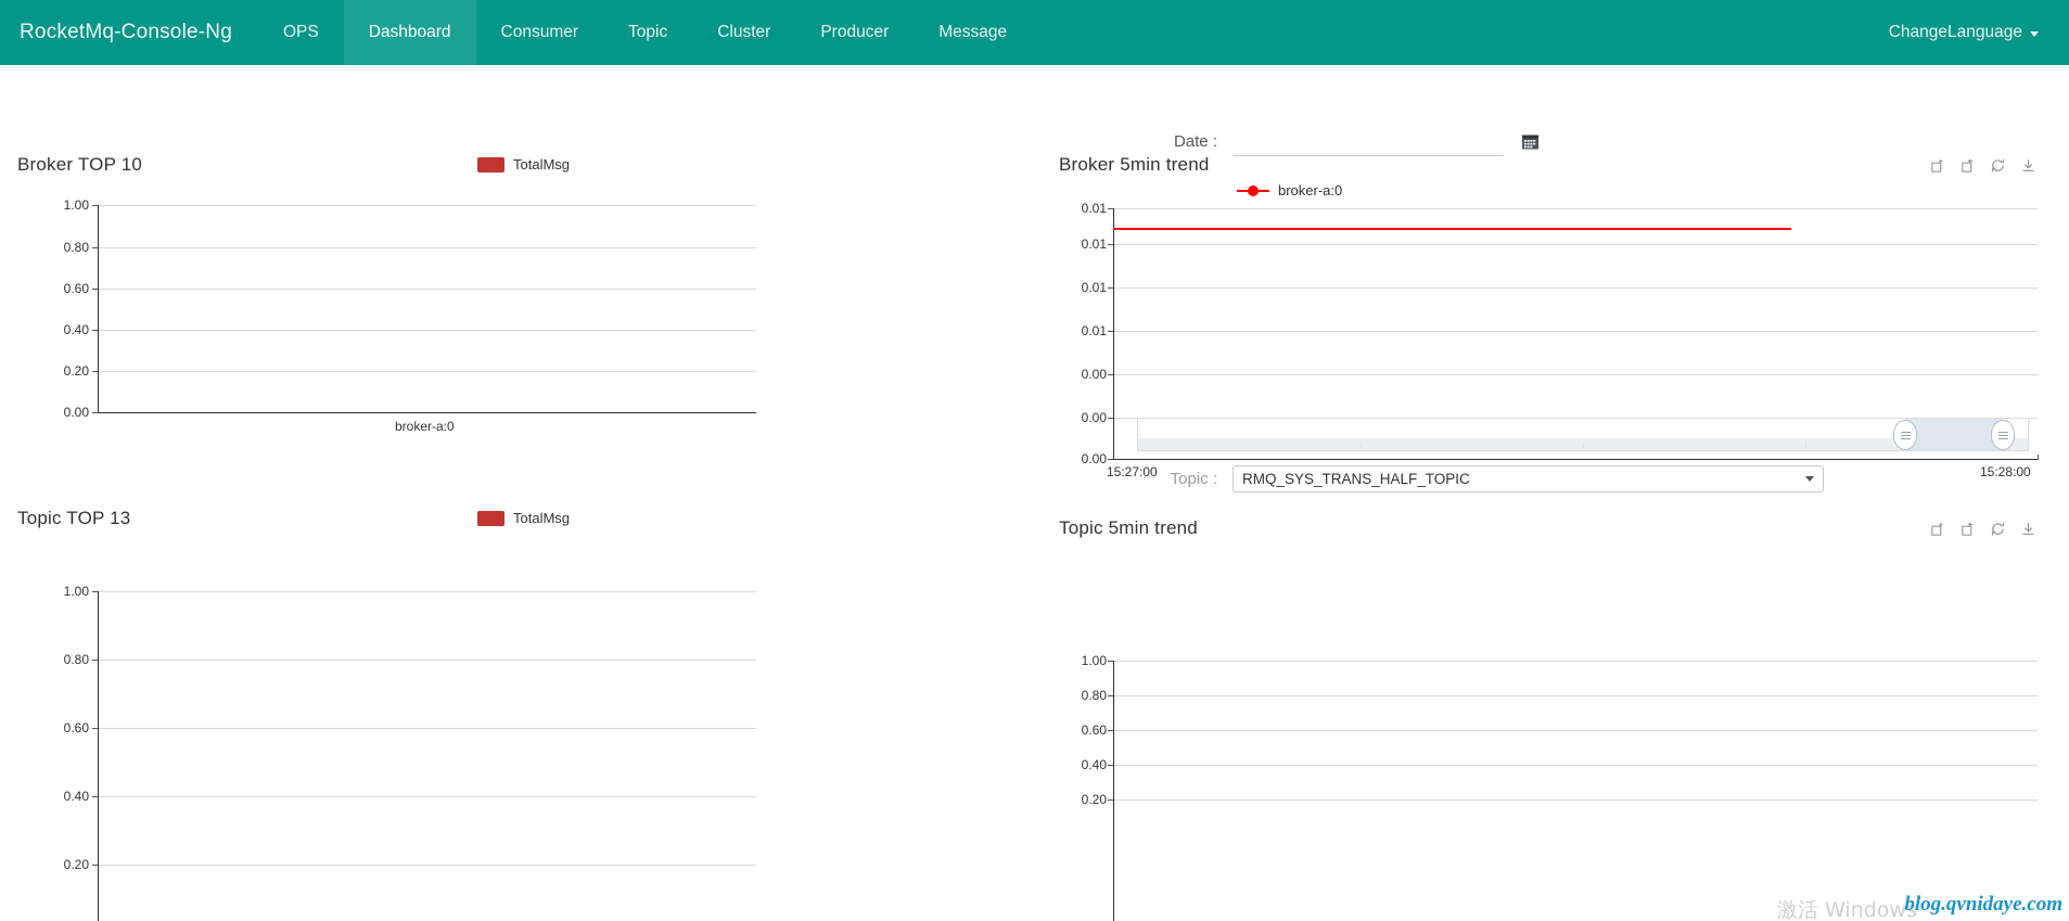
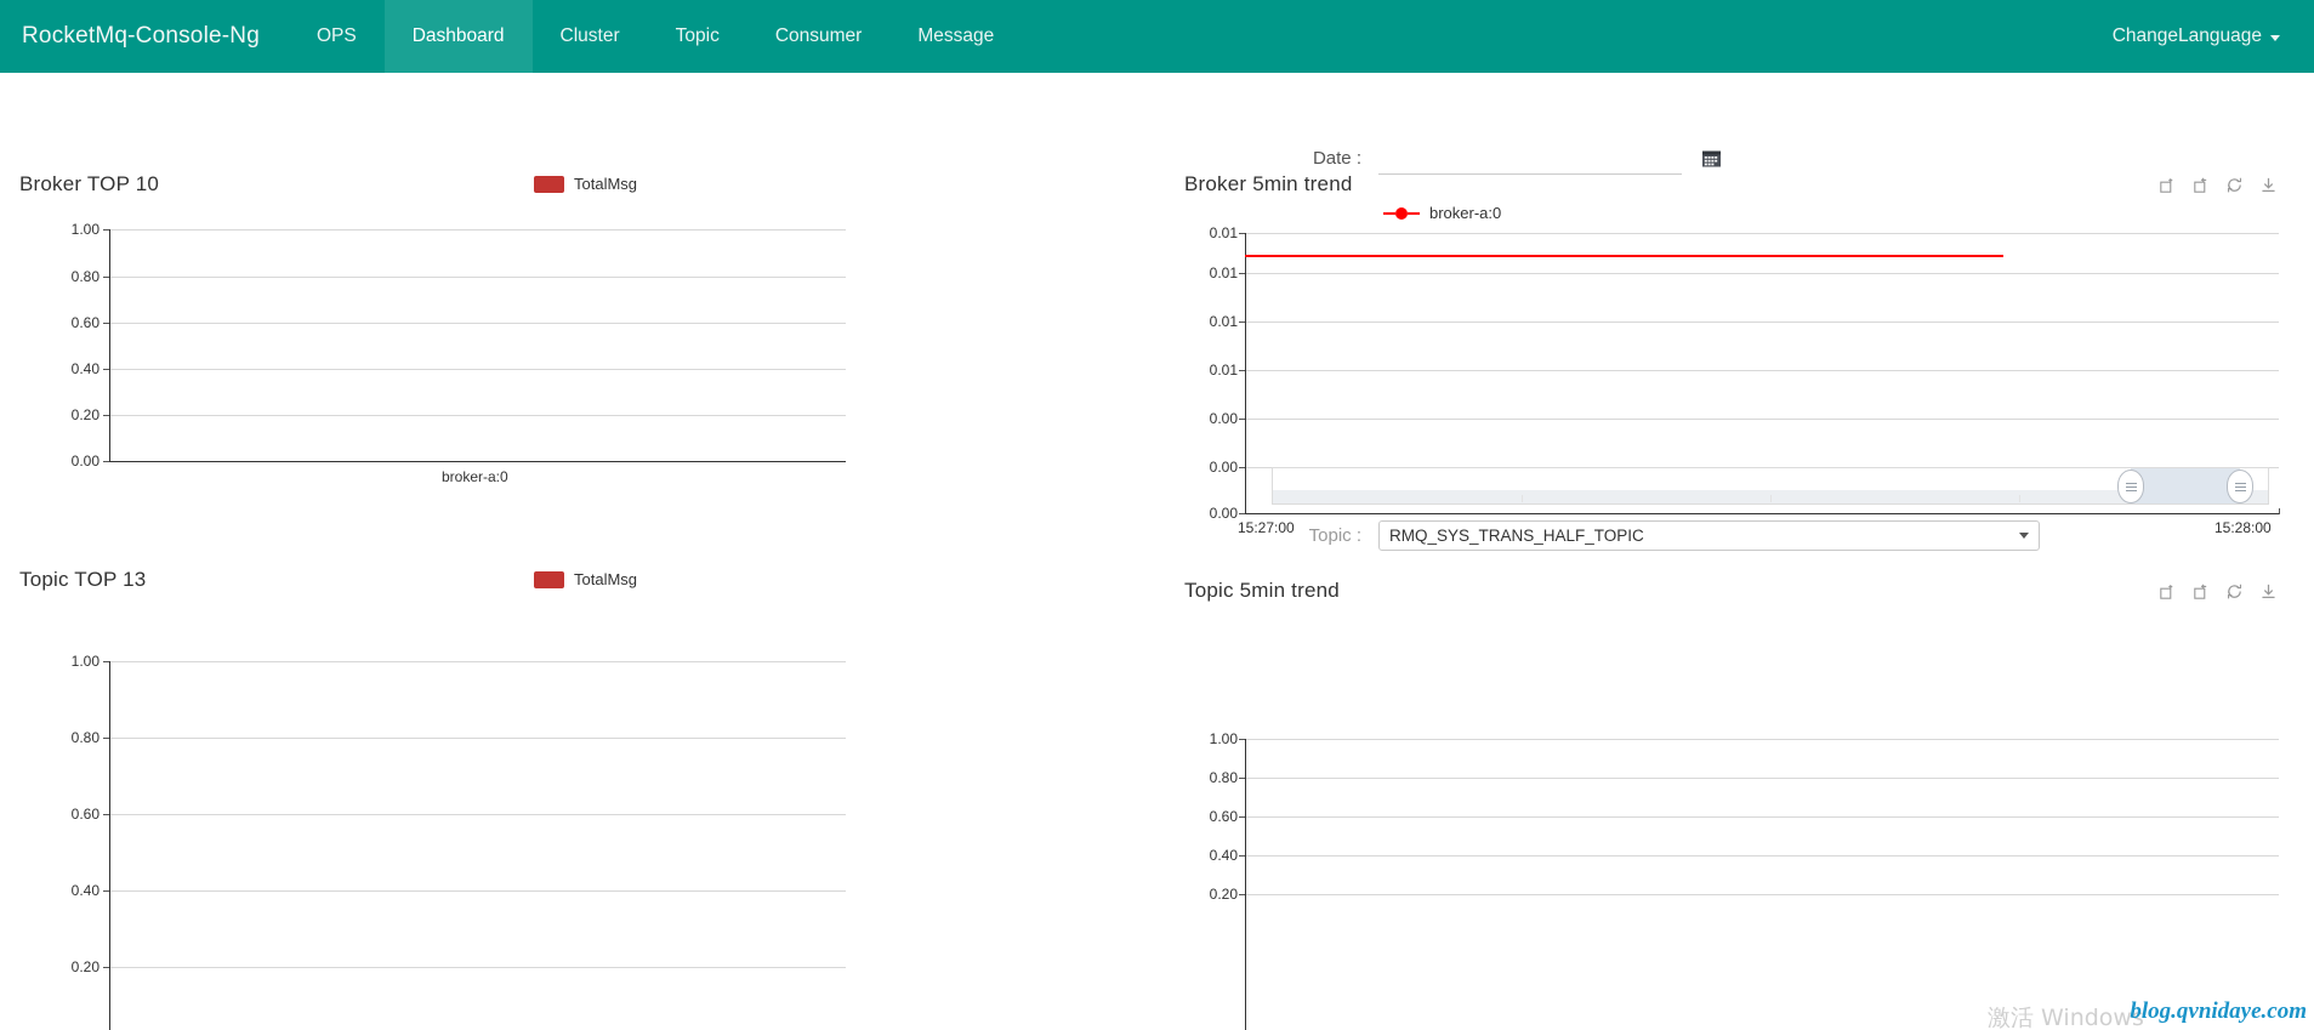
  RocketMq-Console-Ng
  OPS
  Dashboard
- Consumer
+ Cluster
  Topic
- Cluster
+ Consumer
- Producer
  Message
  ChangeLanguage
  Broker TOP 10
  TotalMsg
  1.00
  0.80
  0.60
  0.40
  0.20
  0.00
  broker-a:0
  Topic TOP 13
  TotalMsg
  1.00
  0.80
  0.60
  0.40
  0.20
  Date :
  Broker 5min trend
  broker-a:0
  0.01
  0.01
  0.01
  0.01
  0.00
  0.00
  0.00
  15:27:00
  15:28:00
  Topic :
  RMQ_SYS_TRANS_HALF_TOPIC
  Topic 5min trend
  1.00
  0.80
  0.60
  0.40
  0.20
  激活 Windows
  blog.qvnidaye.com
